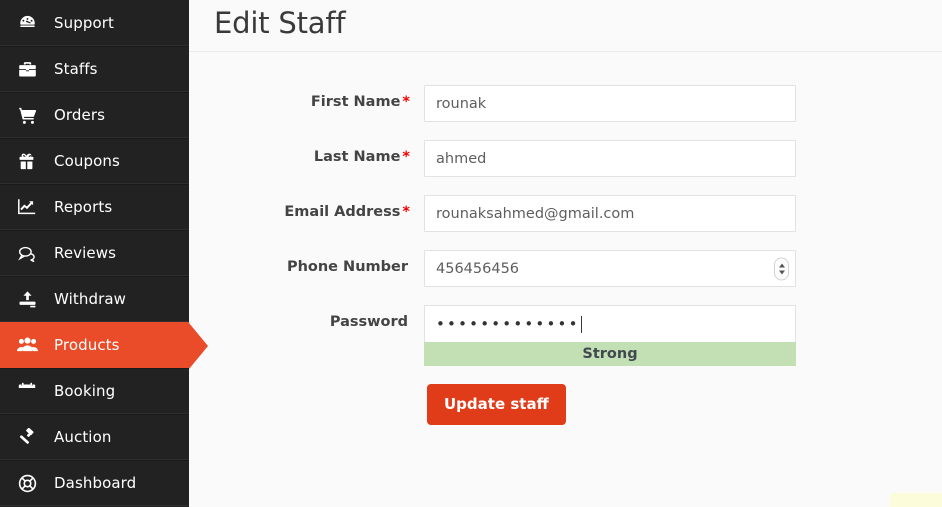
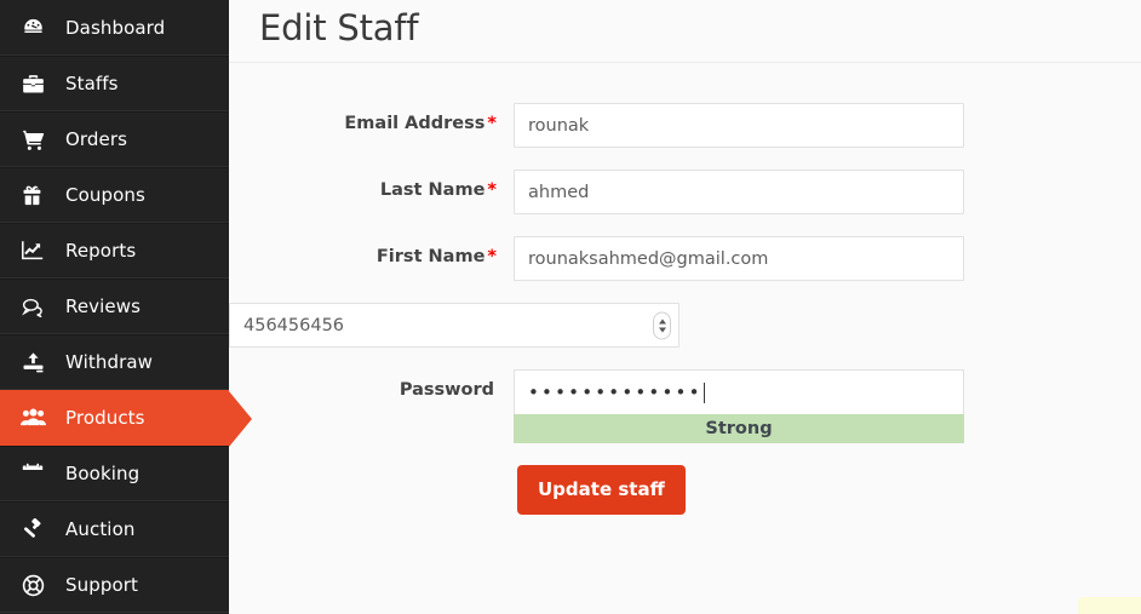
- Support
+ Dashboard
  Staffs
  Orders
  Coupons
  Reports
  Reviews
  Withdraw
  Products
  Booking
  Auction
- Dashboard
+ Support
  Edit Staff
- First Name *
+ Email Address *
  rounak
  Last Name *
  ahmed
- Email Address *
+ First Name *
  rounaksahmed@gmail.com
- Phone Number
  456456456
  Password
  •••••••••••••
  Strong
  Update staff
